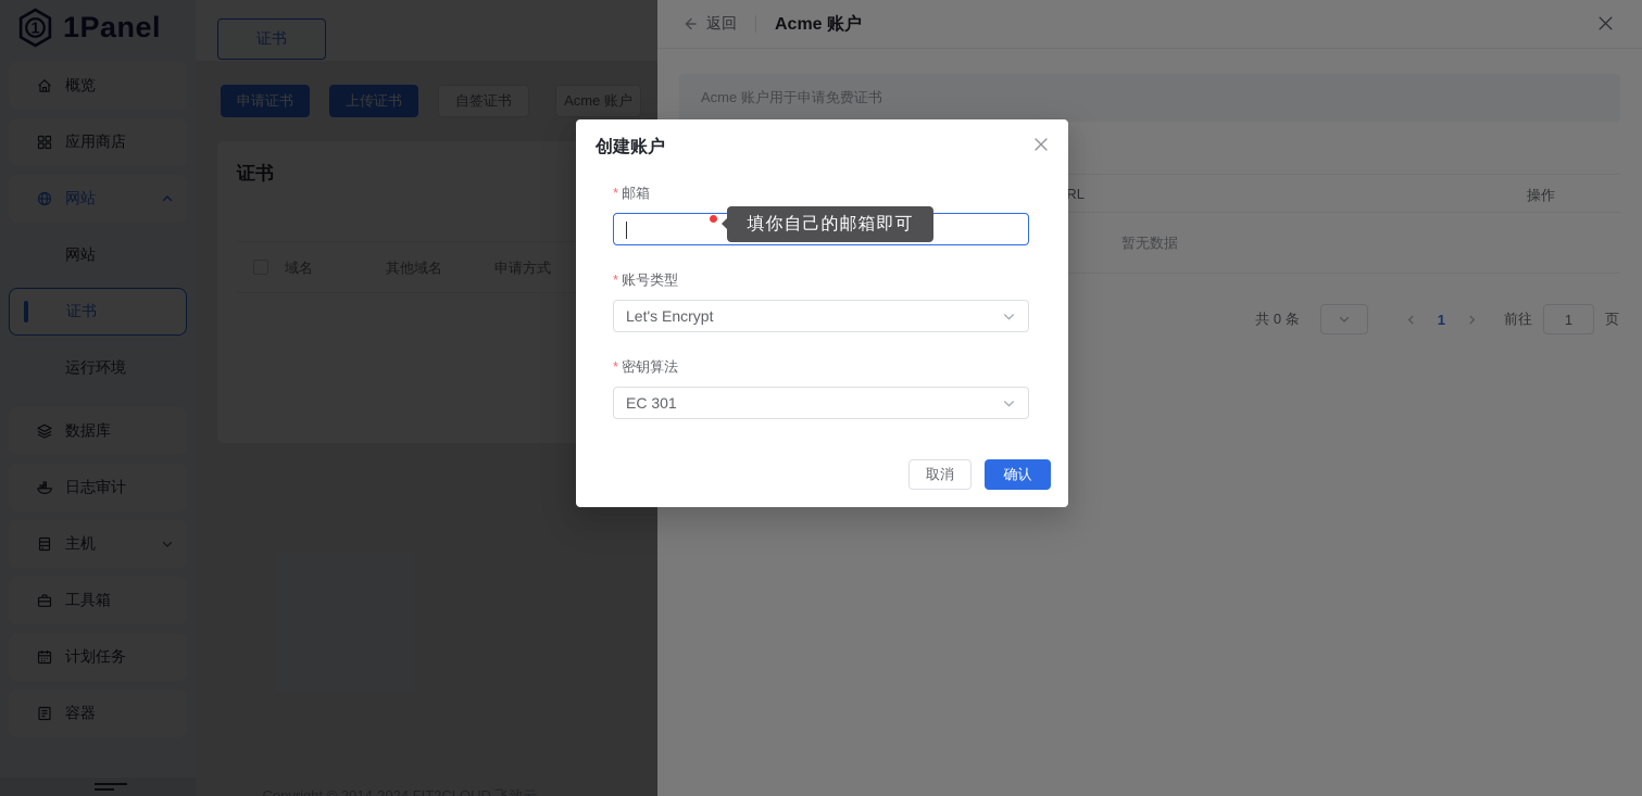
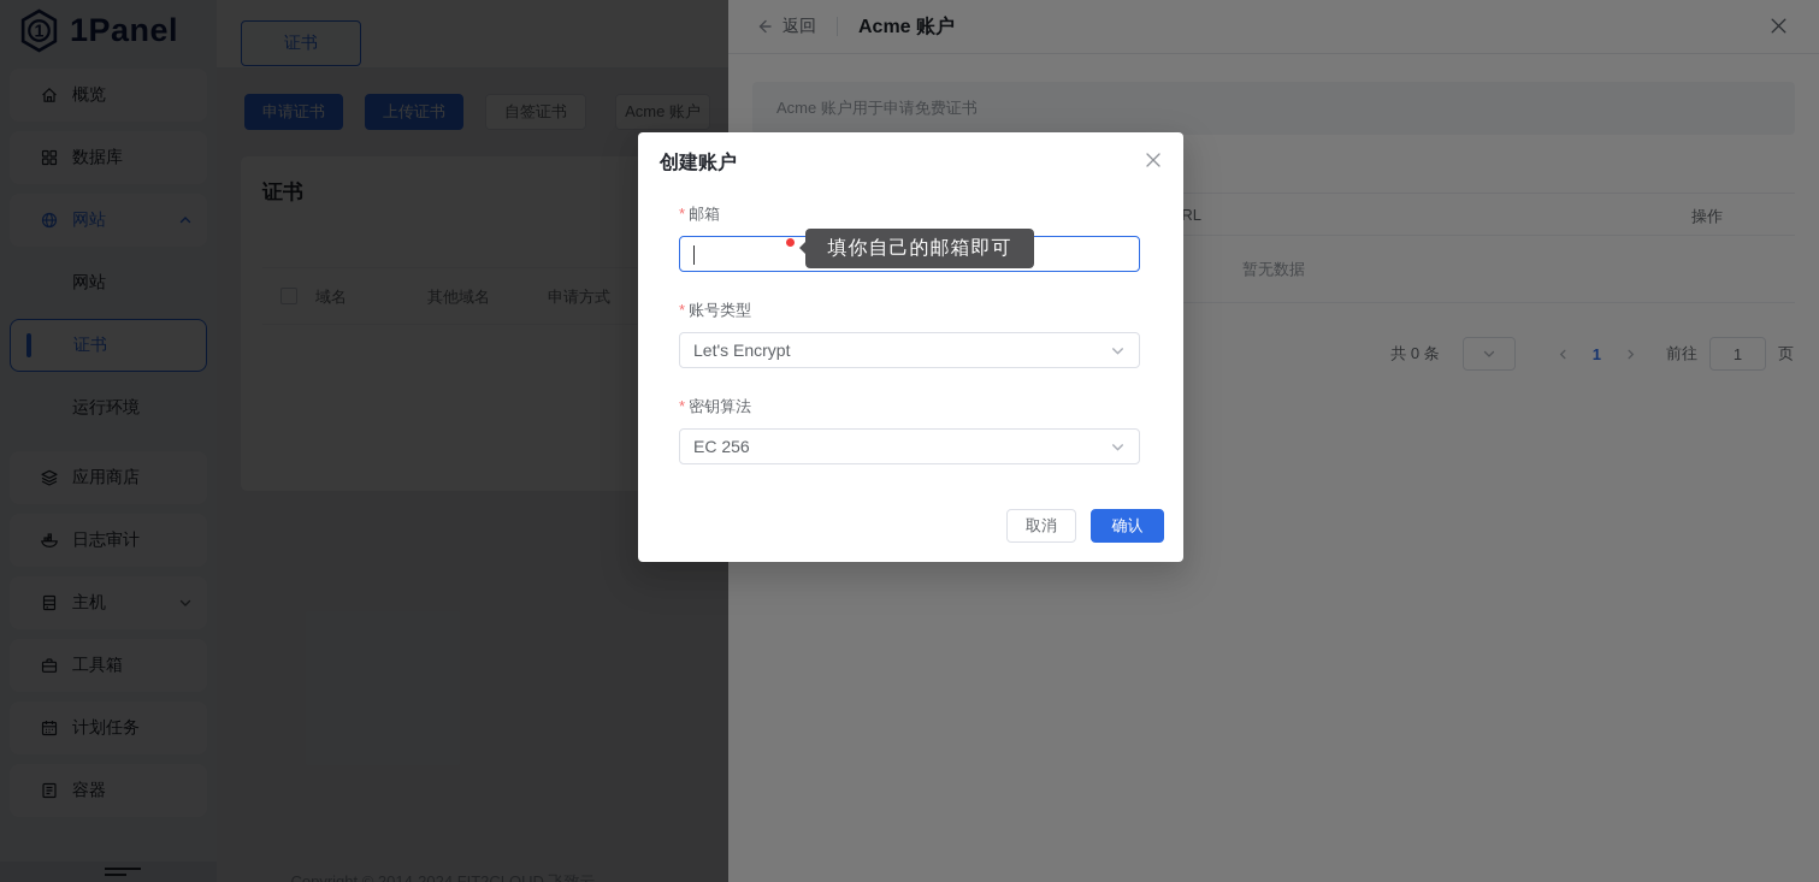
  1
  1Panel
  概览
- 应用商店
+ 数据库
  网站
  网站
  证书
  运行环境
- 数据库
+ 应用商店
  日志审计
  主机
  工具箱
  计划任务
  容器
  证书
  申请证书
  上传证书
  自签证书
  Acme 账户
  证书
  域名
  其他域名
  申请方式
  返回
  Acme 账户
  Acme 账户用于申请免费证书
  操作
  暂无数据
  共 0 条
  1
  前往
  1
  页
  创建账户
  * 邮箱
  填你自己的邮箱即可
  * 账号类型
  Let's Encrypt
  * 密钥算法
- EC 301
+ EC 256
  取消
  确认
